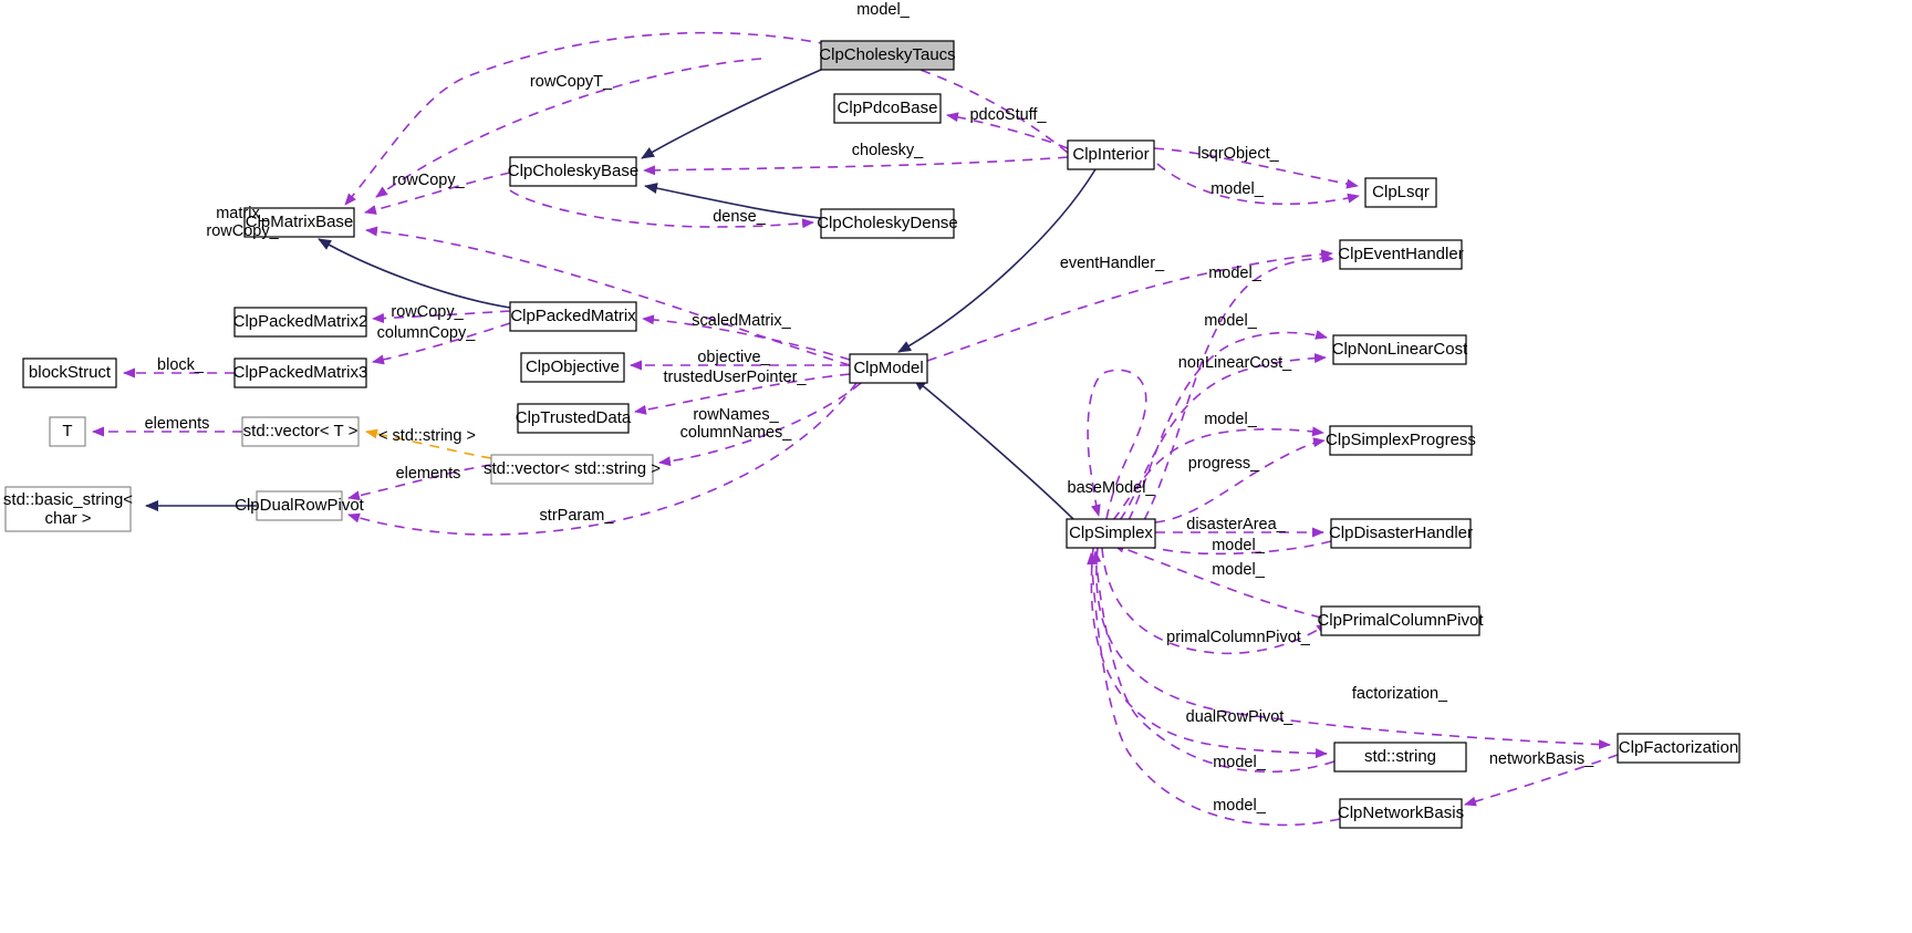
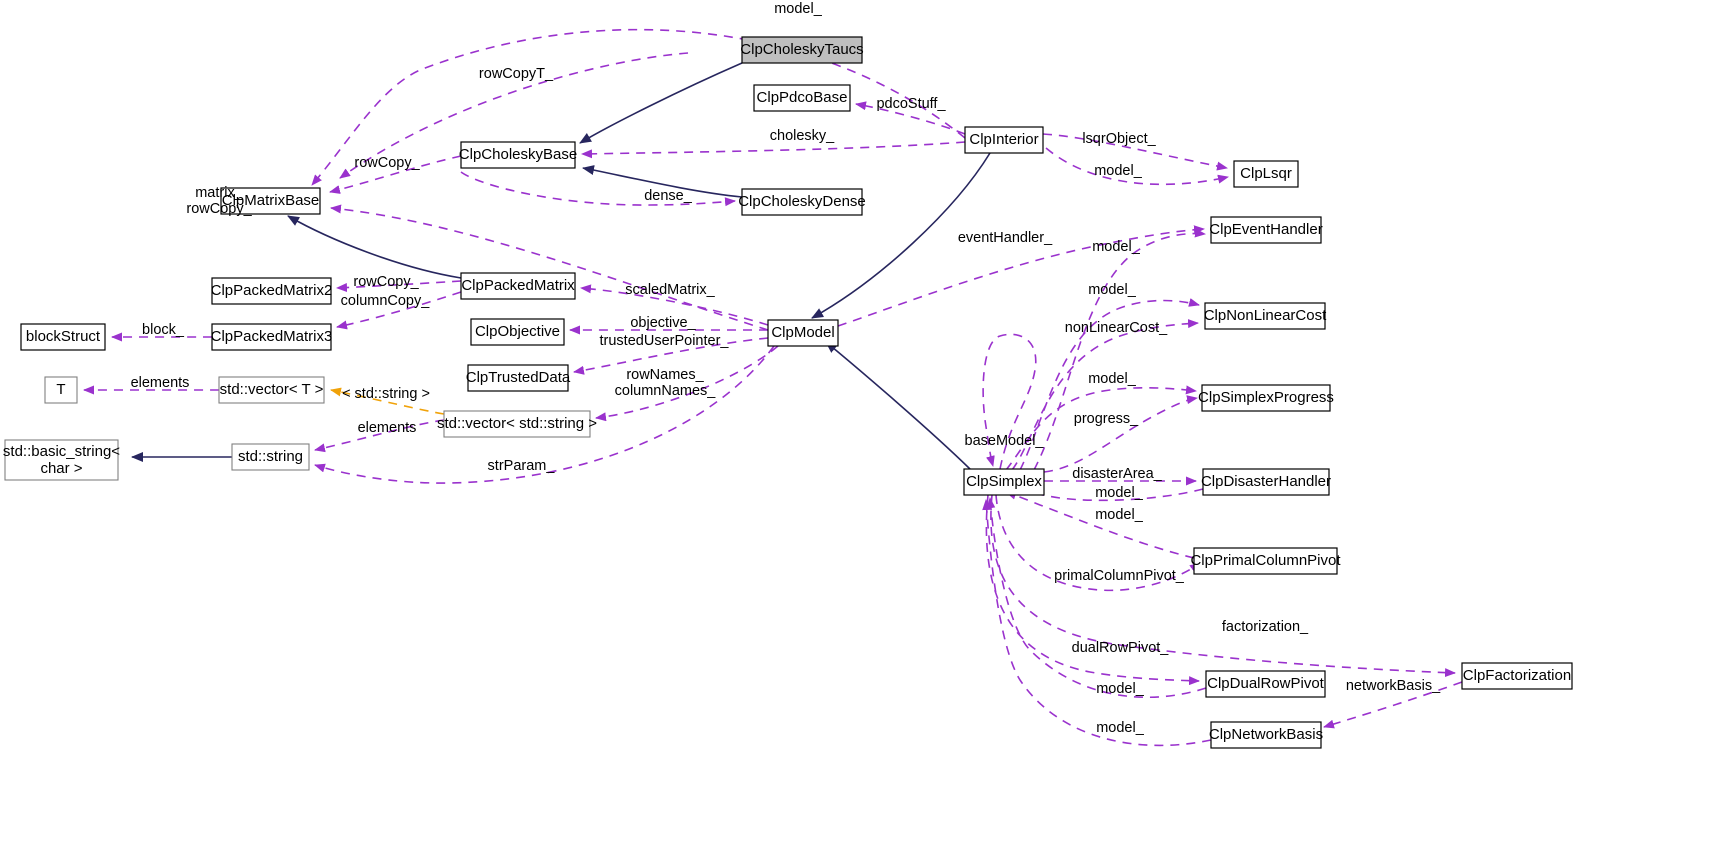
  ClpCholeskyTaucs
  ClpPdcoBase
  ClpCholeskyBase
  ClpInterior
  ClpLsqr
  ClpCholeskyDense
  ClpMatrixBase
  ClpEventHandler
  ClpPackedMatrix
  ClpPackedMatrix2
  ClpNonLinearCost
  ClpObjective
  ClpModel
  blockStruct
  ClpPackedMatrix3
  ClpTrustedData
  ClpSimplexProgress
  T
  std::vector< T >
  std::vector< std::string >
  std::basic_string< char >
- ClpDualRowPivot
+ std::string
  ClpSimplex
  ClpDisasterHandler
  ClpPrimalColumnPivot
- std::string
+ ClpDualRowPivot
  ClpFactorization
  ClpNetworkBasis
  model_
  rowCopyT_
  pdcoStuff_
  lsqrObject_
  rowCopy_
  cholesky_
  model_
  matrix_ rowCopy_
  dense_
  eventHandler_
  model_
  rowCopy_
  scaledMatrix_
  model_
  columnCopy_
  objective_
  block_
  nonLinearCost_
  trustedUserPointer_
  rowNames_ columnNames_
  elements
  model_
  < std::string >
  progress_
  elements
  baseModel_
  strParam_
  disasterArea_
  model_
  model_
  primalColumnPivot_
  factorization_
  dualRowPivot_
  model_
  networkBasis_
  model_
